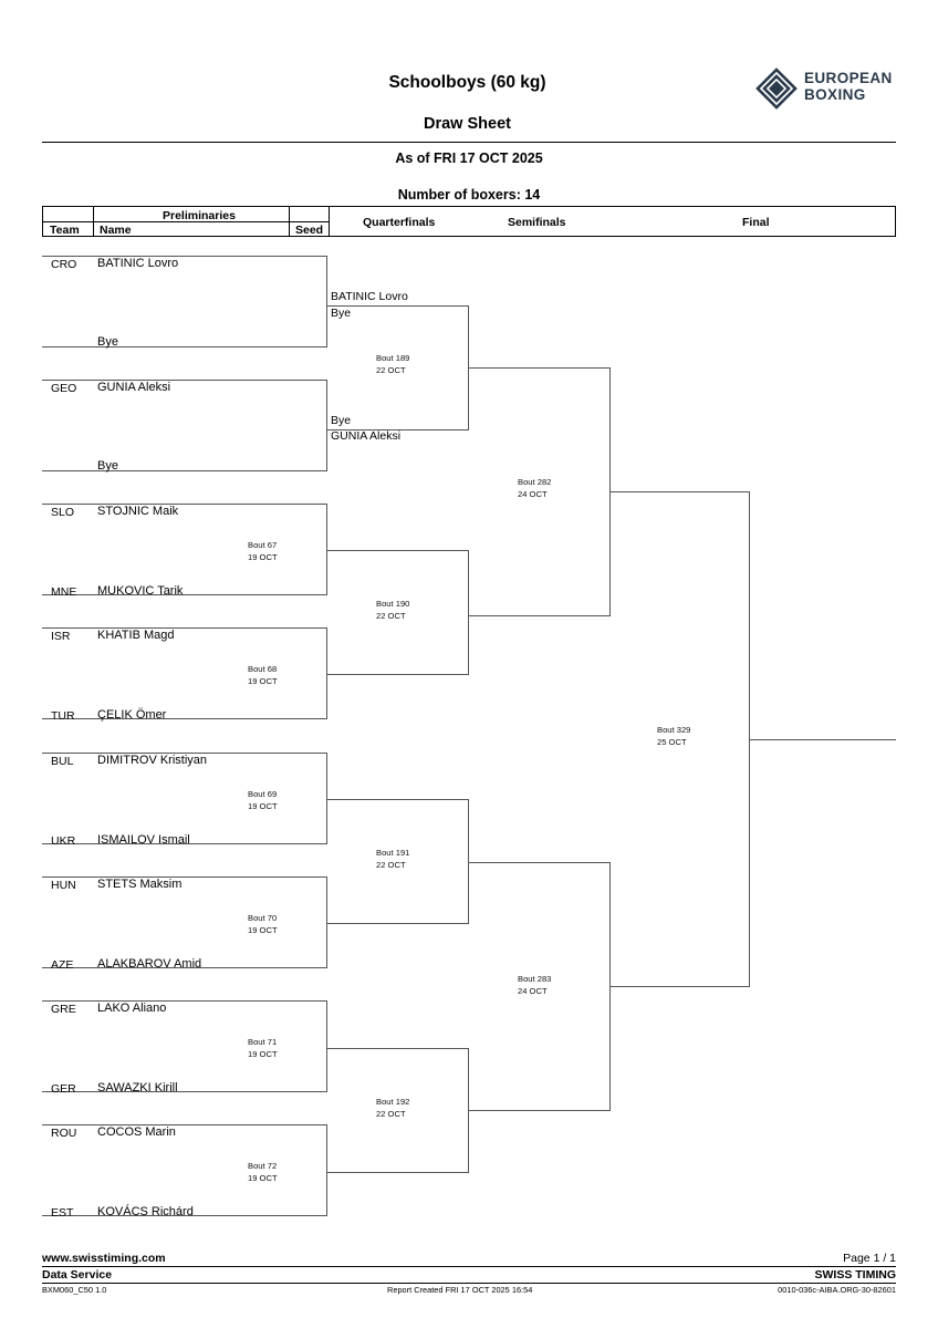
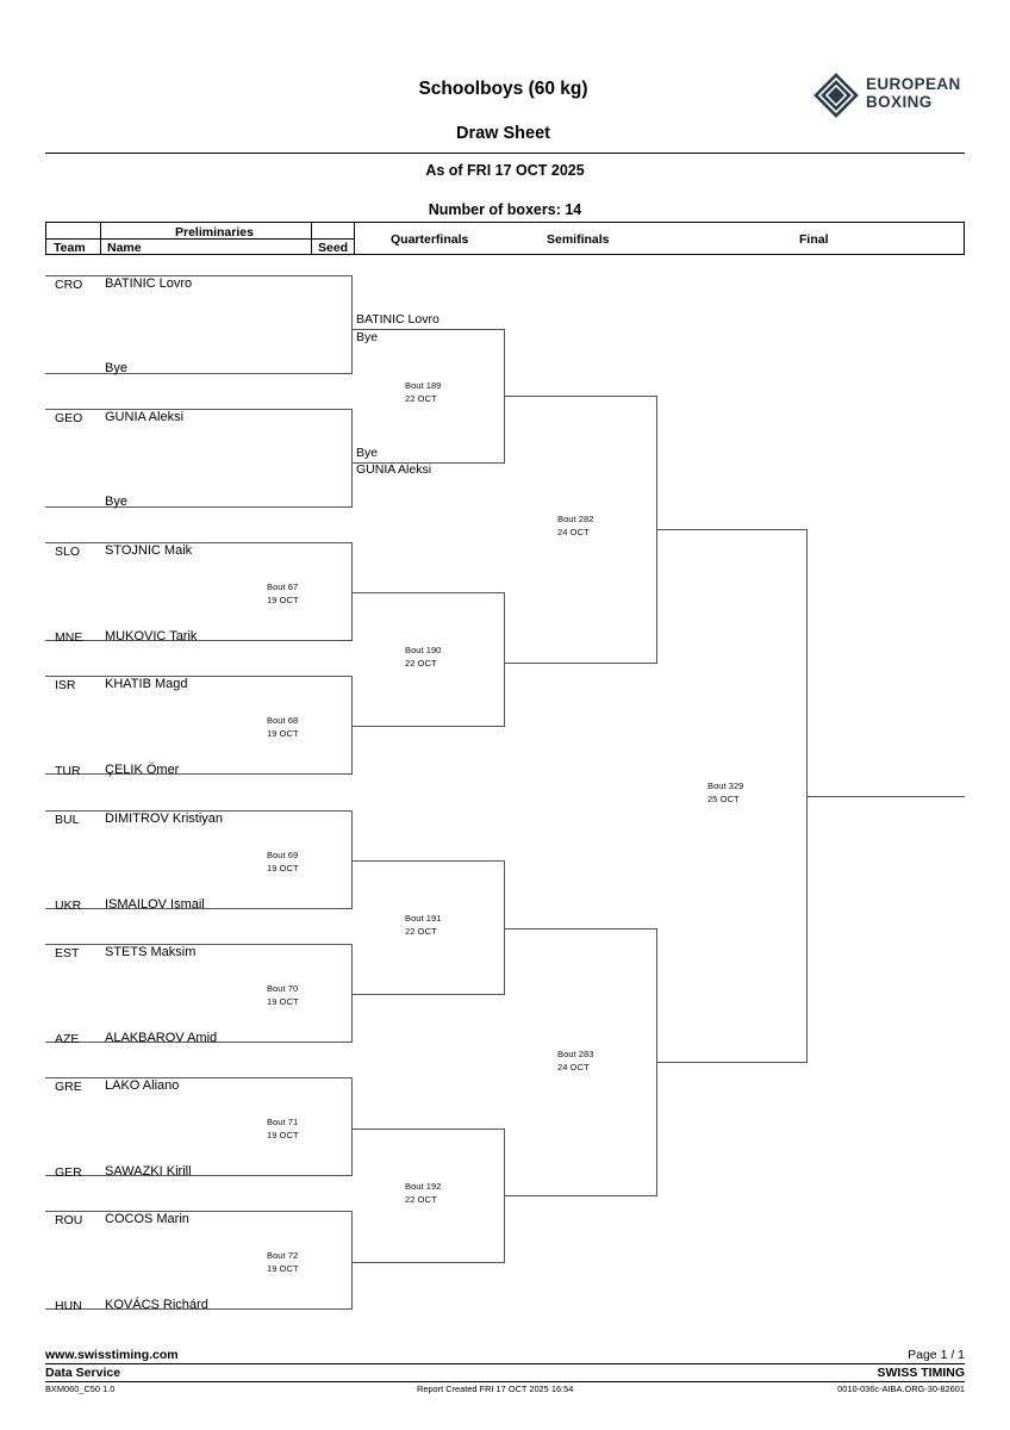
  Schoolboys (60 kg)
  Draw Sheet
  As of FRI 17 OCT 2025
  Number of boxers: 14
  EUROPEAN
  BOXING
  Preliminaries
  Team
  Name
  Seed
  Quarterfinals
  Semifinals
  Final
  CRO
  BATINIC Lovro
  Bye
  GEO
  GUNIA Aleksi
  Bye
  SLO
  STOJNIC Maik
  MNE
  MUKOVIC Tarik
  Bout 67
  19 OCT
  ISR
  KHATIB Magd
  TUR
  ÇELIK Ömer
  Bout 68
  19 OCT
  BUL
  DIMITROV Kristiyan
  UKR
  ISMAILOV Ismail
  Bout 69
  19 OCT
- HUN
+ EST
  STETS Maksim
  AZE
  ALAKBAROV Amid
  Bout 70
  19 OCT
  GRE
  LAKO Aliano
  GER
  SAWAZKI Kirill
  Bout 71
  19 OCT
  ROU
  COCOS Marin
- EST
+ HUN
  KOVÁCS Richárd
  Bout 72
  19 OCT
  BATINIC Lovro
  Bye
  Bye
  GUNIA Aleksi
  Bout 189
  22 OCT
  Bout 190
  22 OCT
  Bout 191
  22 OCT
  Bout 192
  22 OCT
  Bout 282
  24 OCT
  Bout 283
  24 OCT
  Bout 329
  25 OCT
  www.swisstiming.com
  Page 1 / 1
  Data Service
  SWISS TIMING
  BXM060_C50 1.0
  Report Created FRI 17 OCT 2025 16:54
  0010-036c-AIBA.ORG-30-82601
